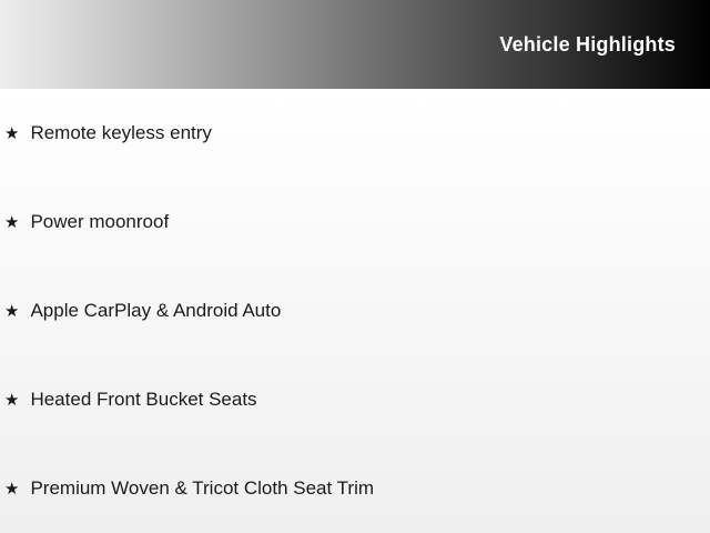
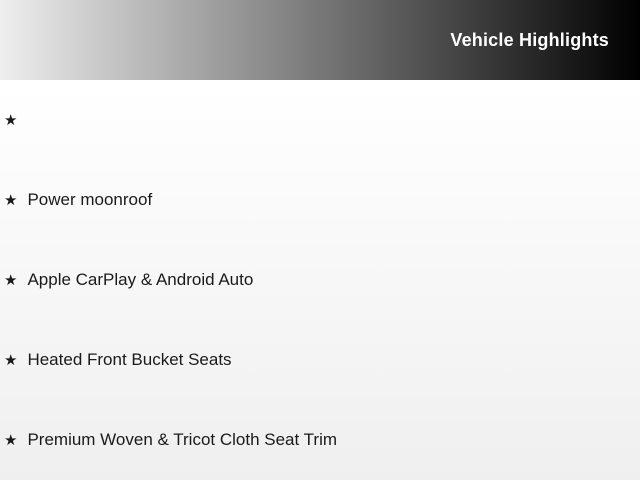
  Vehicle Highlights
  ★
- Remote keyless entry
  ★
  Power moonroof
  ★
  Apple CarPlay & Android Auto
  ★
  Heated Front Bucket Seats
  ★
  Premium Woven & Tricot Cloth Seat Trim
